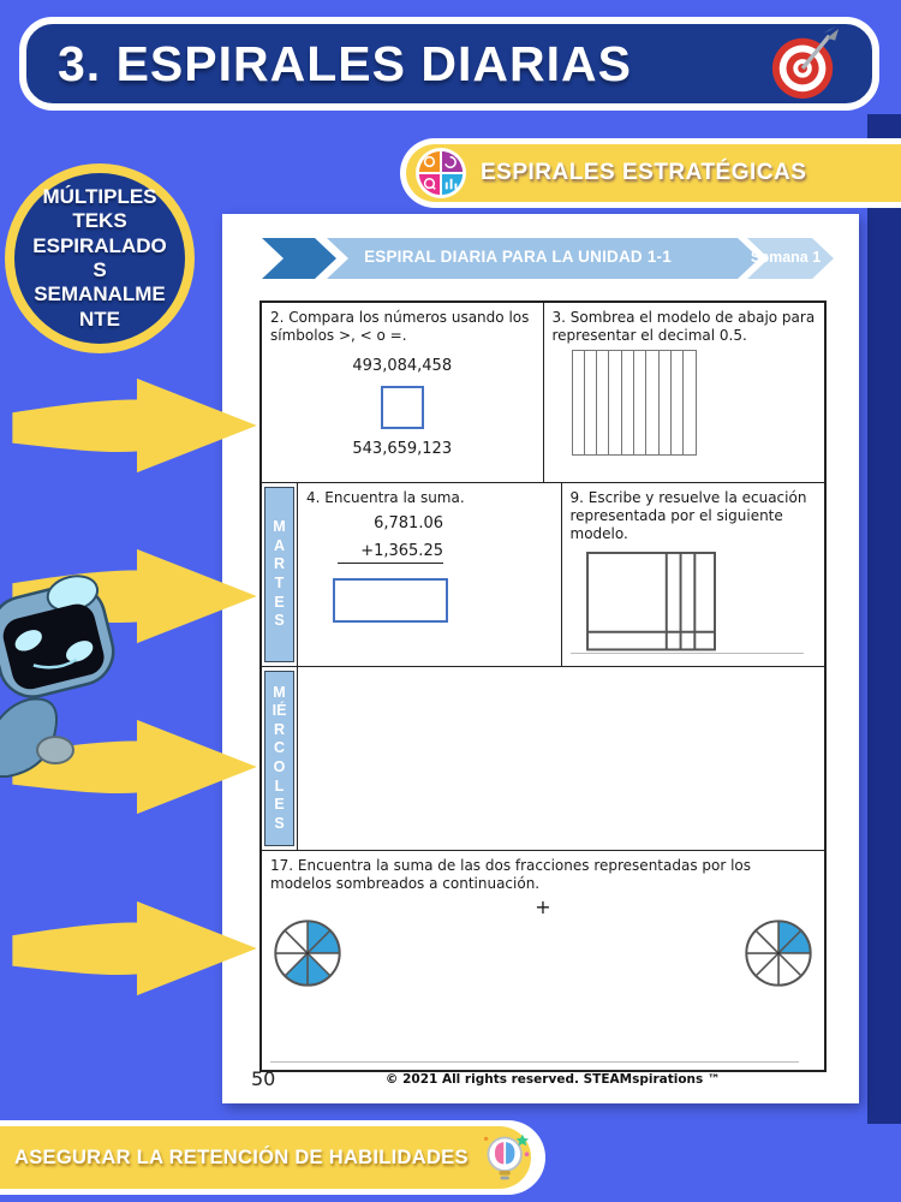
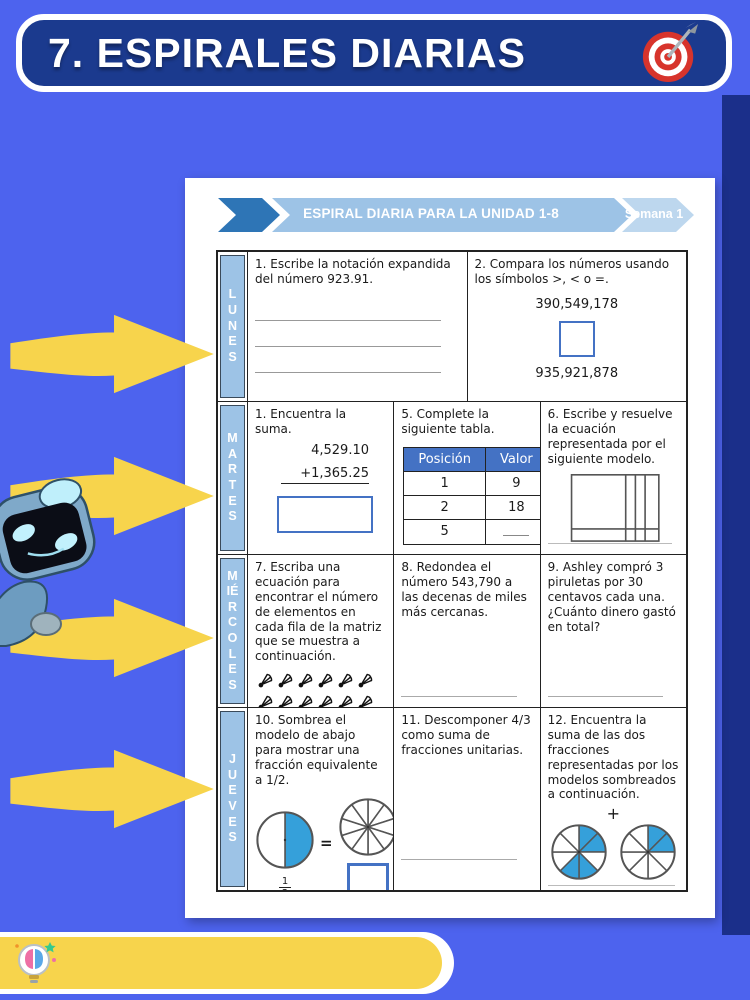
- 3. ESPIRALES DIARIAS
+ 7. ESPIRALES DIARIAS
- ESPIRALES ESTRATÉGICAS
- MÚLTIPLES TEKS ESPIRALADOS SEMANALMENTE
- ESPIRAL DIARIA PARA LA UNIDAD 1-1
+ ESPIRAL DIARIA PARA LA UNIDAD 1-8
  Semana 1
+ LUNES
+ 1. Escribe la notación expandida del número 923.91.
  2. Compara los números usando los símbolos >, < o =.
- 493,084,458
+ 390,549,178
- 543,659,123
+ 935,921,878
- 3. Sombrea el modelo de abajo para representar el decimal 0.5.
  MARTES
- 4. Encuentra la suma.
+ 1. Encuentra la suma.
- 6,781.06
+ 4,529.10
  +1,365.25
+ 5. Complete la siguiente tabla.
+ Posición	Valor
+ 1	9
+ 2	18
+ 5
- 9. Escribe y resuelve la ecuación representada por el siguiente modelo.
+ 6. Escribe y resuelve la ecuación representada por el siguiente modelo.
  MIÉRCOLES
+ 7. Escriba una ecuación para encontrar el número de elementos en cada fila de la matriz que se muestra a continuación.
+ 8. Redondea el número 543,790 a las decenas de miles más cercanas.
+ 9. Ashley compró 3 piruletas por 30 centavos cada una. ¿Cuánto dinero gastó en total?
+ JUEVES
+ 10. Sombrea el modelo de abajo para mostrar una fracción equivalente a 1/2.
+ 1
+ =
+ 11. Descomponer 4/3 como suma de fracciones unitarias.
- 17. Encuentra la suma de las dos fracciones representadas por los modelos sombreados a continuación.
+ 12. Encuentra la suma de las dos fracciones representadas por los modelos sombreados a continuación.
  +
- 50
- © 2021 All rights reserved. STEAMspirations ™
- ASEGURAR LA RETENCIÓN DE HABILIDADES
